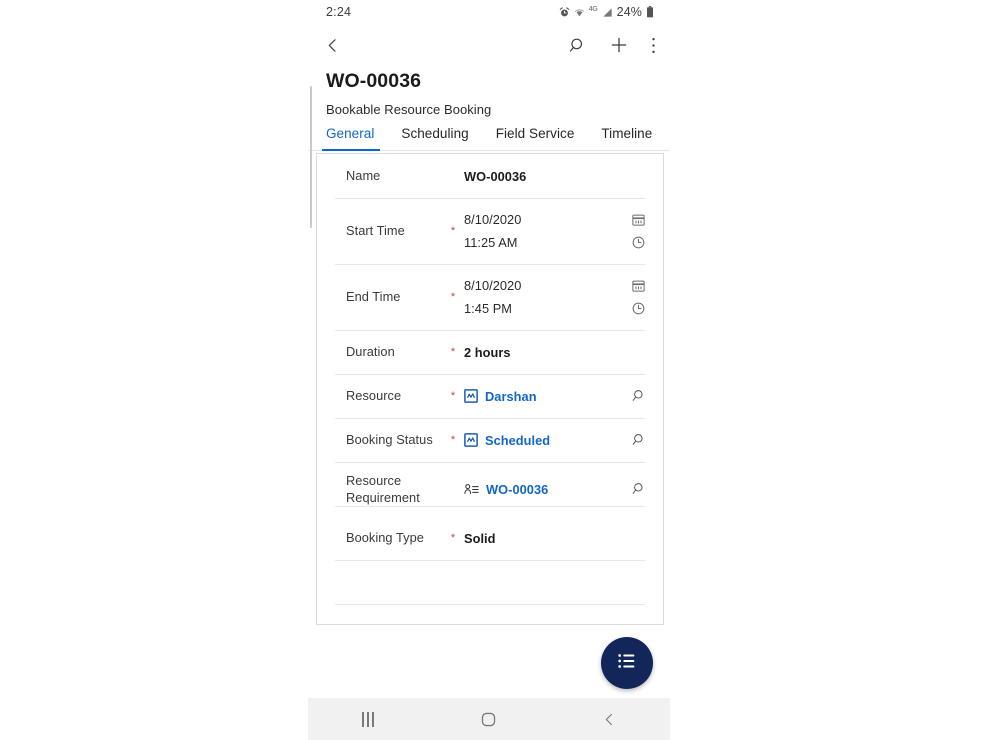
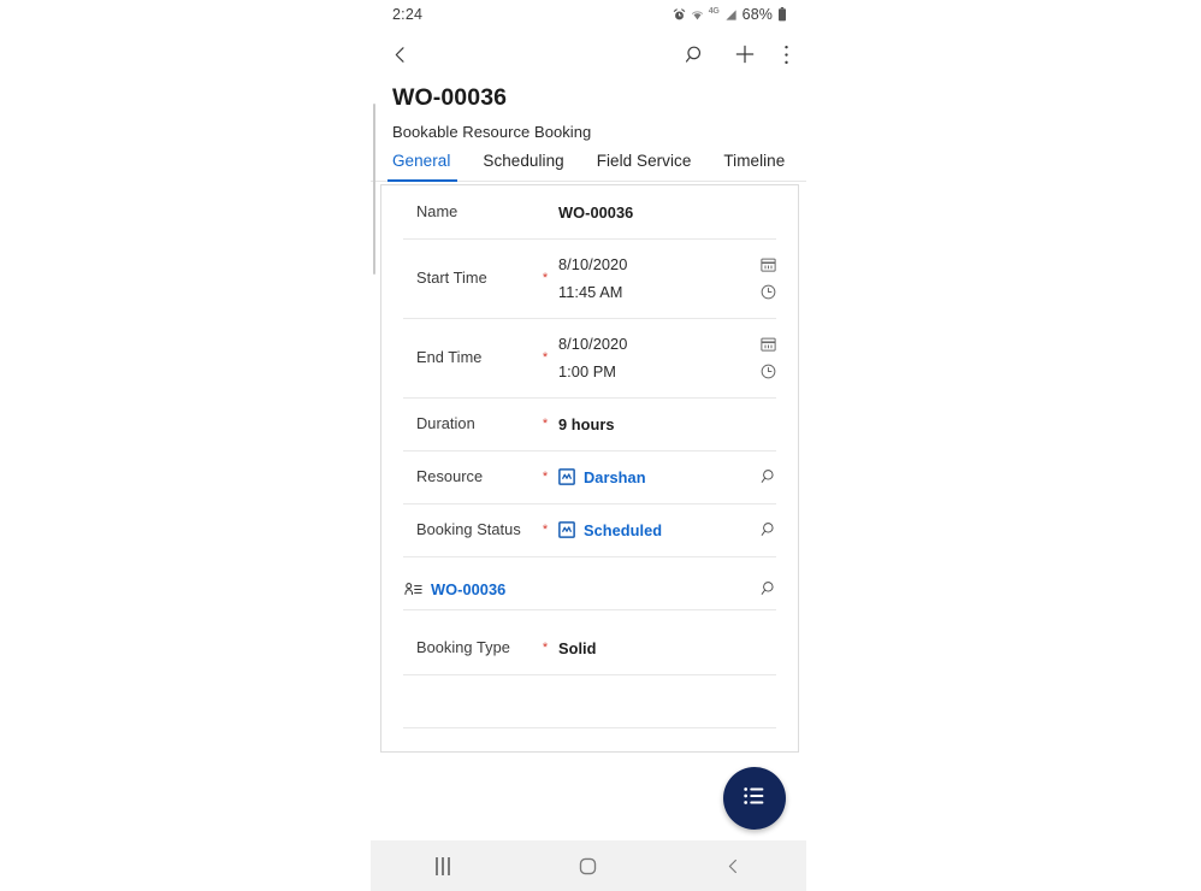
  2:24
- 24%
+ 68%
  WO-00036
  Bookable Resource Booking
  General
  Scheduling
  Field Service
  Timeline
  Name
  WO-00036
  Start Time
  *
  8/10/2020
- 11:25 AM
+ 11:45 AM
  End Time
  *
  8/10/2020
- 1:45 PM
+ 1:00 PM
  Duration
  *
- 2 hours
+ 9 hours
  Resource
  *
  Darshan
  Booking Status
  *
  Scheduled
- Resource Requirement
  WO-00036
  Booking Type
  *
  Solid
